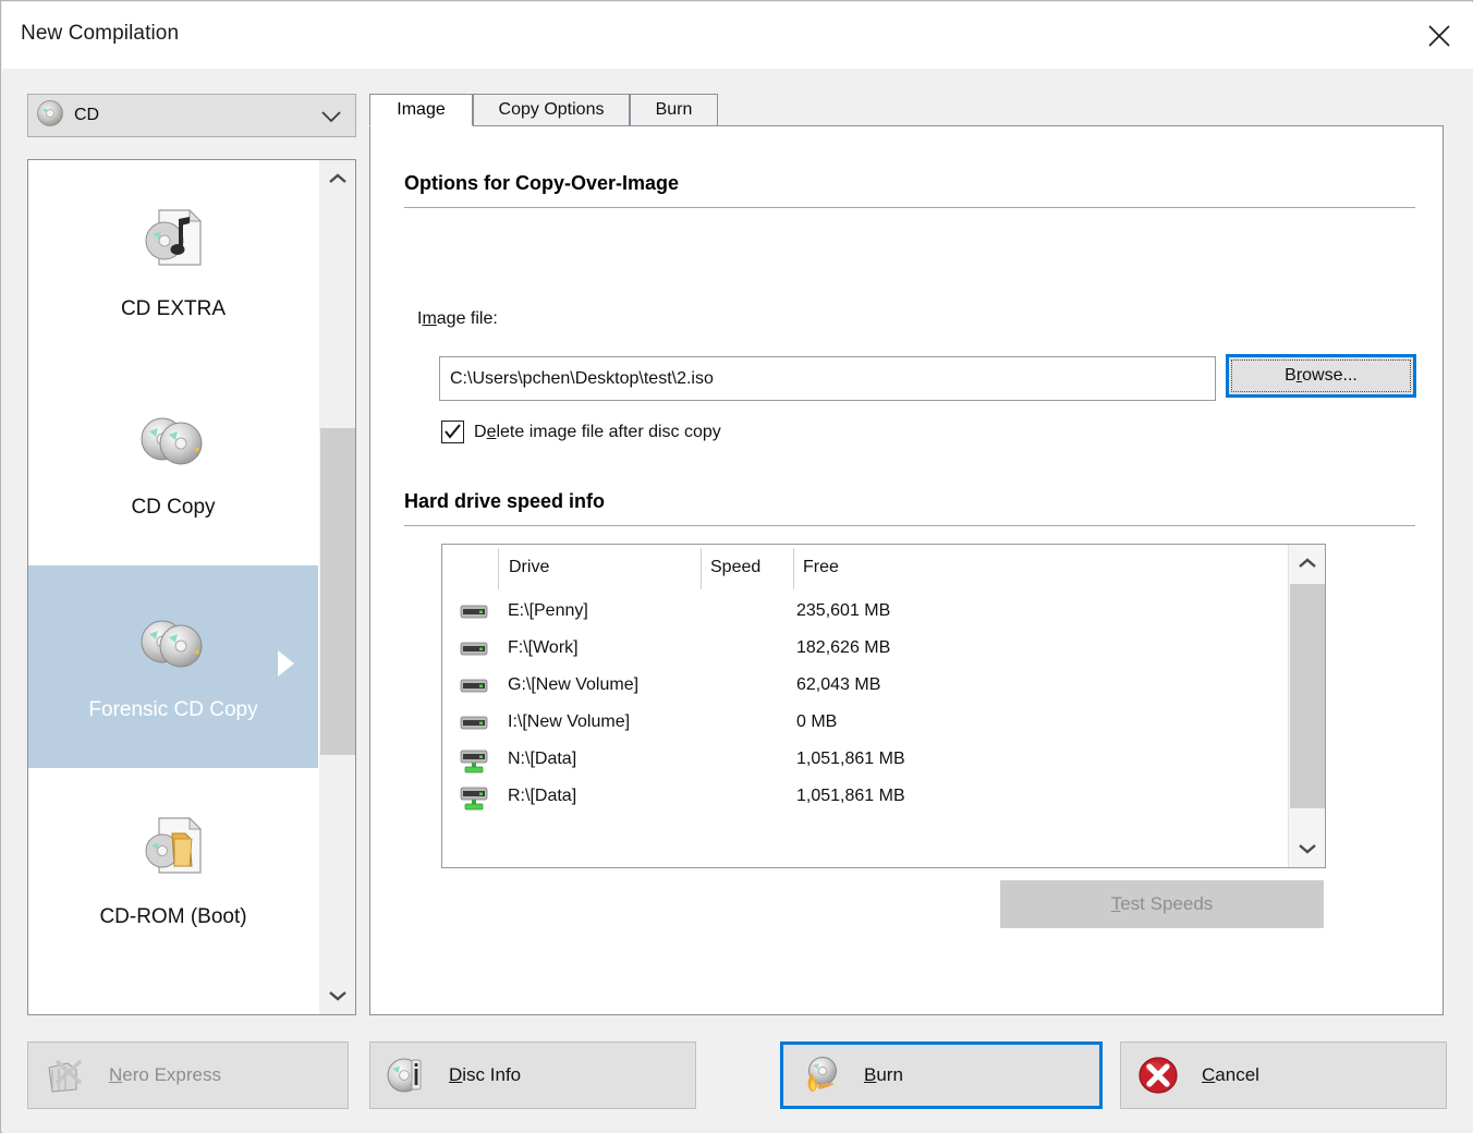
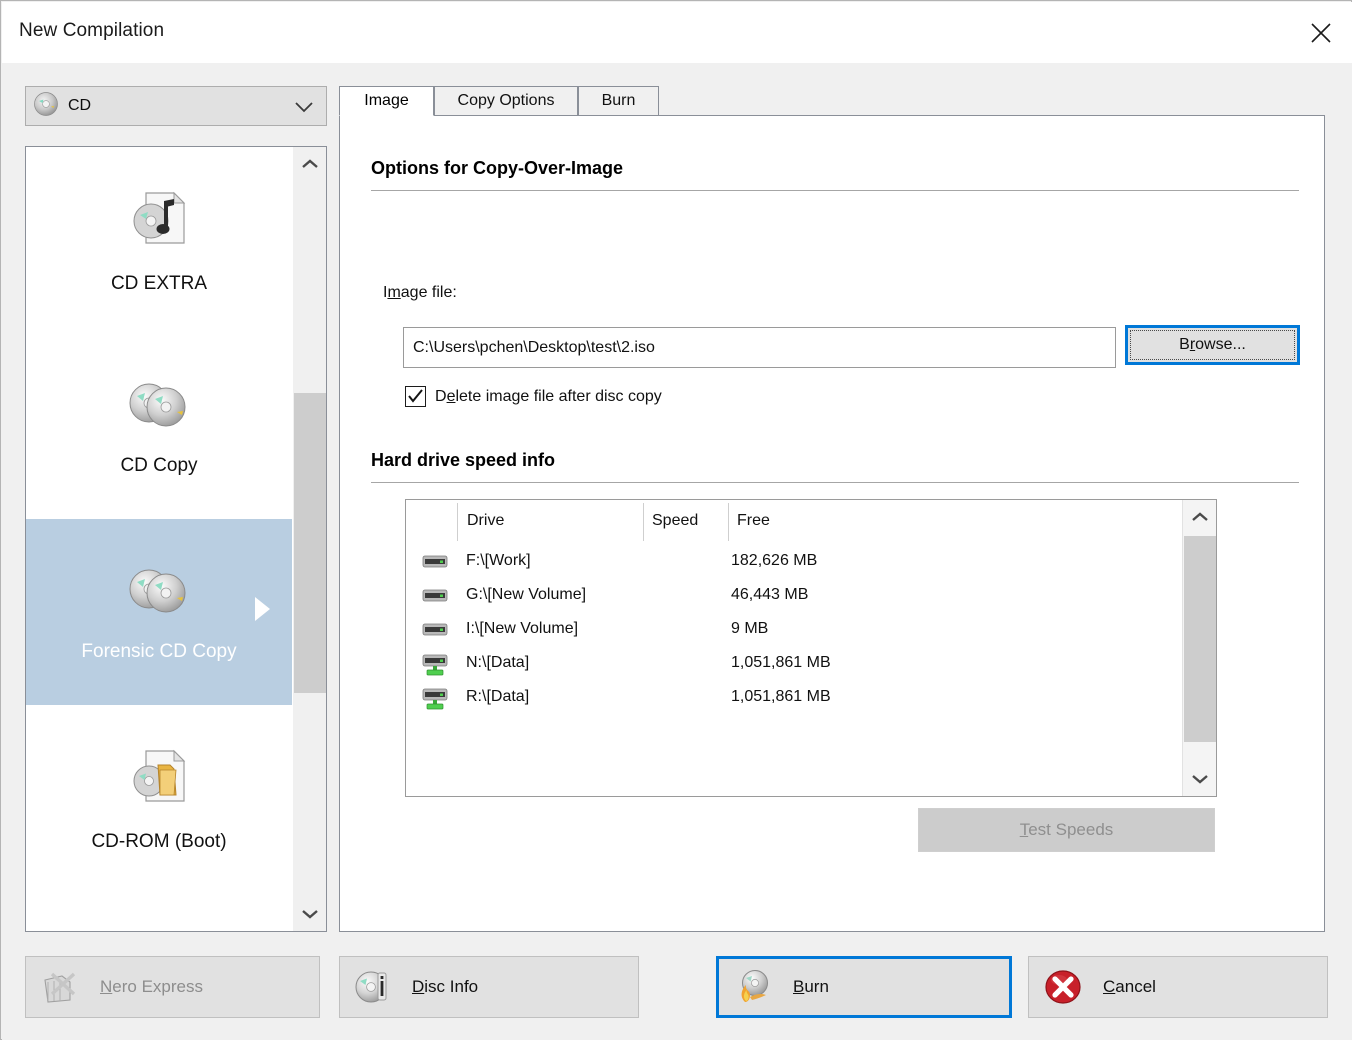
  New Compilation
  CD
  CD EXTRA
  CD Copy
  Forensic CD Copy
  CD-ROM (Boot)
  Image
  Copy Options
  Burn
  Options for Copy-Over-Image
  Image file:
  C:\Users\pchen\Desktop\test\2.iso
  Browse...
  Delete image file after disc copy
  Hard drive speed info
  Drive
  Speed
  Free
- E:\[Penny]
- 235,601 MB
  F:\[Work]
  182,626 MB
  G:\[New Volume]
- 62,043 MB
+ 46,443 MB
  I:\[New Volume]
- 0 MB
+ 9 MB
  N:\[Data]
  1,051,861 MB
  R:\[Data]
  1,051,861 MB
  Test Speeds
  Nero Express
  Disc Info
  Burn
  Cancel
